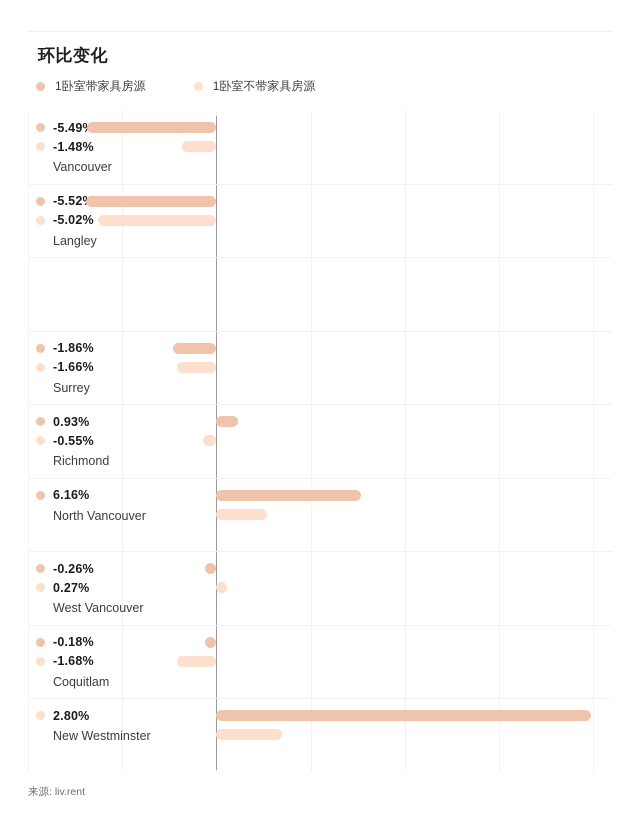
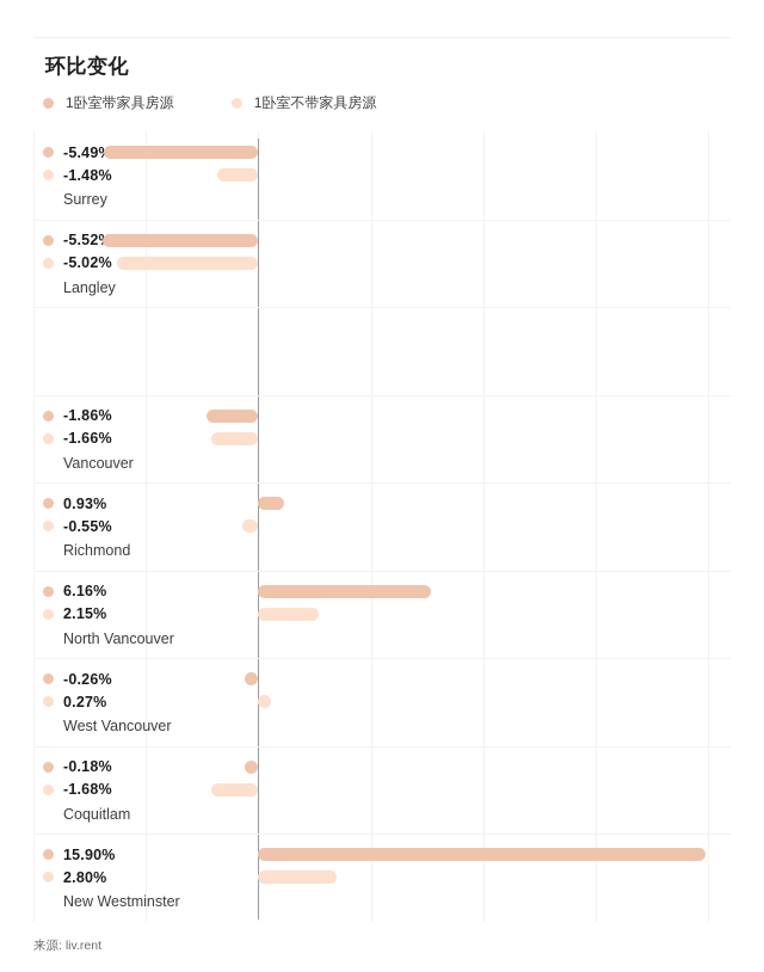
  环比变化
  1卧室带家具房源
  1卧室不带家具房源
  -5.49
  -1.48%
- Vancouver
+ Surrey
  -5.52
  -5.02%
  Langley
  -1.86%
  -1.66%
- Surrey
+ Vancouver
  0.93%
  -0.55%
  Richmond
  6.16%
+ 2.15%
  North Vancouver
  -0.26%
  0.27%
  West Vancouver
  -0.18%
  -1.68%
  Coquitlam
+ 15.90%
  2.80%
  New Westminster
  来源: liv.rent
